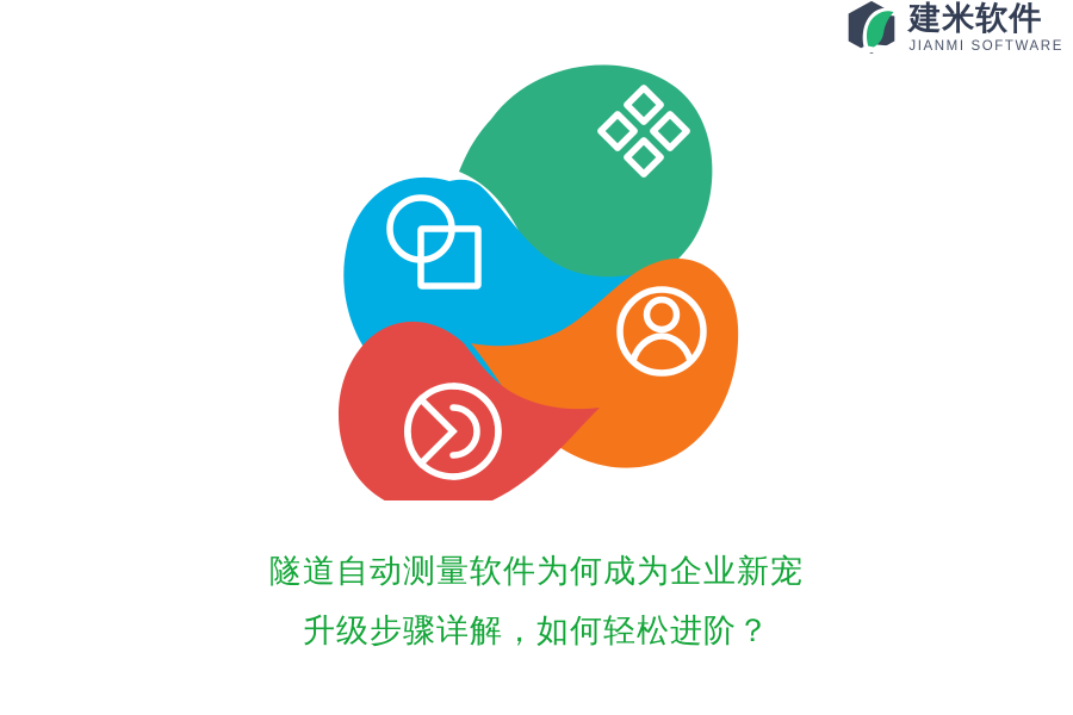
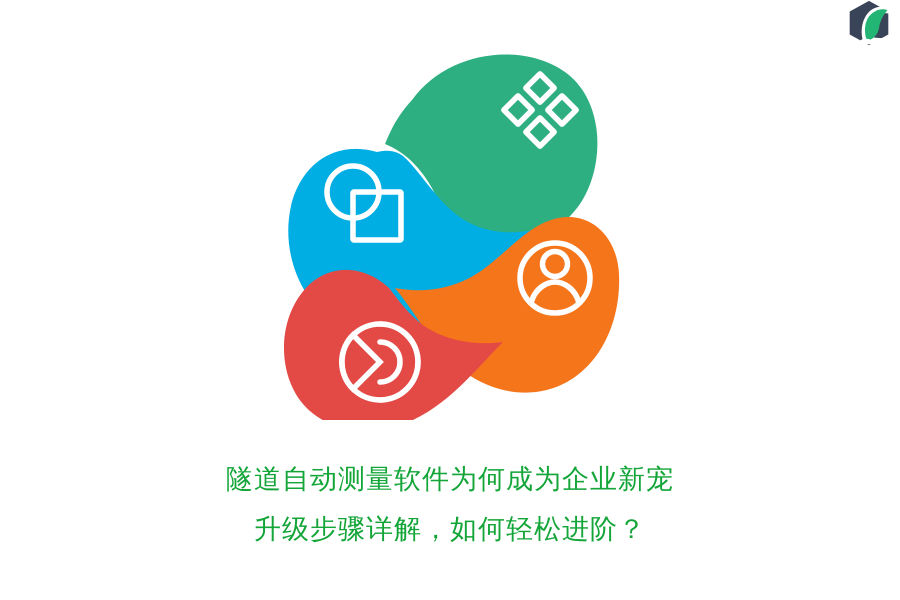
- 建米软件
- JIANMI SOFTWARE
  隧道自动测量软件为何成为企业新宠
  升级步骤详解，如何轻松进阶？
